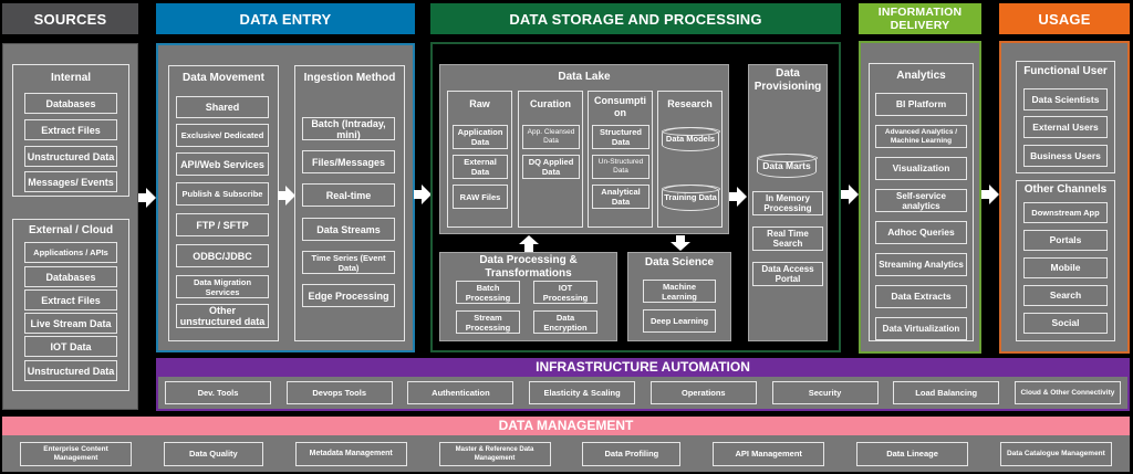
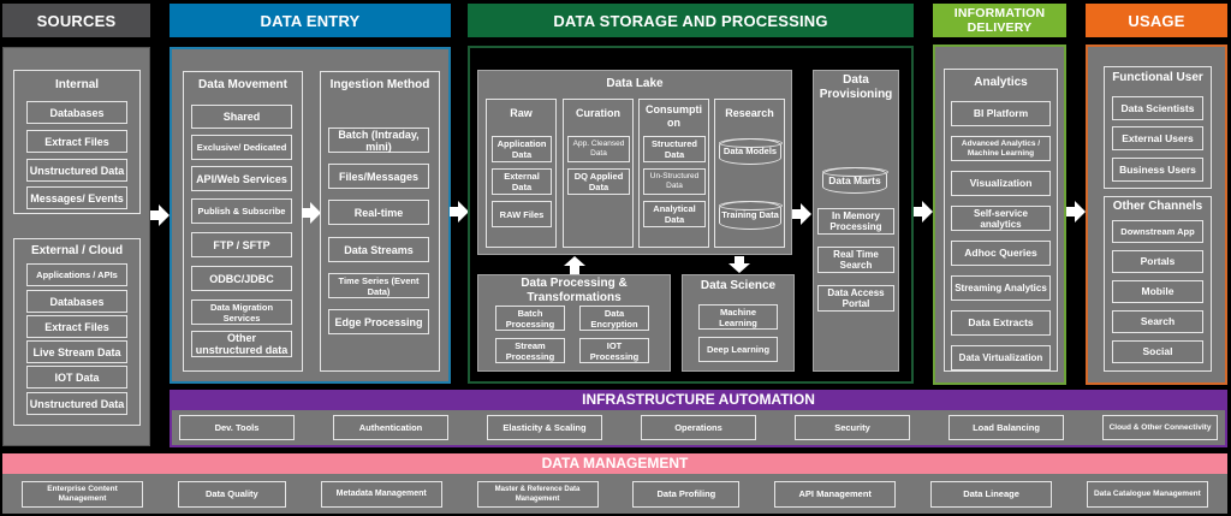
  SOURCES
  DATA ENTRY
  DATA STORAGE AND PROCESSING
  INFORMATION
  DELIVERY
  USAGE
  Internal
  Databases
  Extract Files
  Unstructured Data
  Messages/ Events
  External / Cloud
  Applications / APIs
  Databases
  Extract Files
  Live Stream Data
  IOT Data
  Unstructured Data
  Data Movement
  Shared
  Exclusive/ Dedicated
  API/Web Services
  Publish & Subscribe
  FTP / SFTP
  ODBC/JDBC
  Data Migration Services
  Other unstructured data
  Ingestion Method
  Batch (Intraday, mini)
  Files/Messages
  Real-time
  Data Streams
  Time Series (Event Data)
  Edge Processing
  Data Lake
  Raw
  Application Data
  External Data
  RAW Files
  Curation
  DQ Applied Data
  Consumpti on
  Structured Data
  Analytical Data
  Research
  Data Models
  Training Data
  Data Processing & Transformations
  Batch Processing
- IOT Processing
+ Data Encryption
  Stream Processing
- Data Encryption
+ IOT Processing
  Data Science
  Machine Learning
  Deep Learning
  Data Provisioning
  Data Marts
  In Memory Processing
  Real Time Search
  Data Access Portal
  Analytics
  BI Platform
  Visualization
  Self-service analytics
  Adhoc Queries
  Streaming Analytics
  Data Extracts
  Data Virtualization
  Functional User
  Data Scientists
  External Users
  Business Users
  Other Channels
  Downstream App
  Portals
  Mobile
  Search
  Social
  INFRASTRUCTURE AUTOMATION
  Dev. Tools
- Devops Tools
  Authentication
  Elasticity & Scaling
  Operations
  Security
  Load Balancing
  DATA MANAGEMENT
  Data Quality
  Data Profiling
  API Management
  Data Lineage
